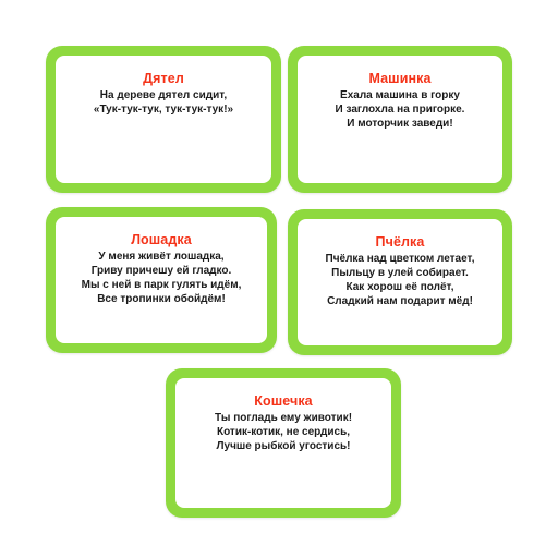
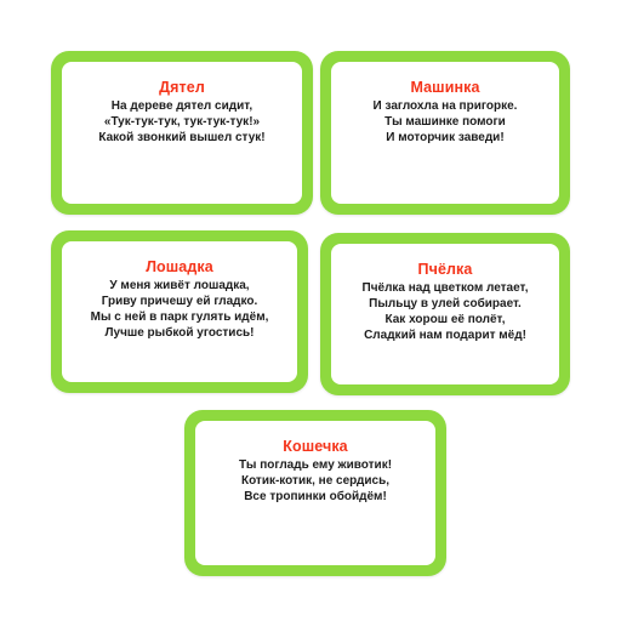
  Дятел
  На дереве дятел сидит,
  «Тук-тук-тук, тук-тук-тук!»
+ Какой звонкий вышел стук!
  Машинка
- Ехала машина в горку
  И заглохла на пригорке.
+ Ты машинке помоги
  И моторчик заведи!
  Лошадка
  У меня живёт лошадка,
  Гриву причешу ей гладко.
  Мы с ней в парк гулять идём,
- Все тропинки обойдём!
+ Лучше рыбкой угостись!
  Пчёлка
  Пчёлка над цветком летает,
  Пыльцу в улей собирает.
  Как хорош её полёт,
  Сладкий нам подарит мёд!
  Кошечка
  Ты погладь ему животик!
  Котик-котик, не сердись,
- Лучше рыбкой угостись!
+ Все тропинки обойдём!
